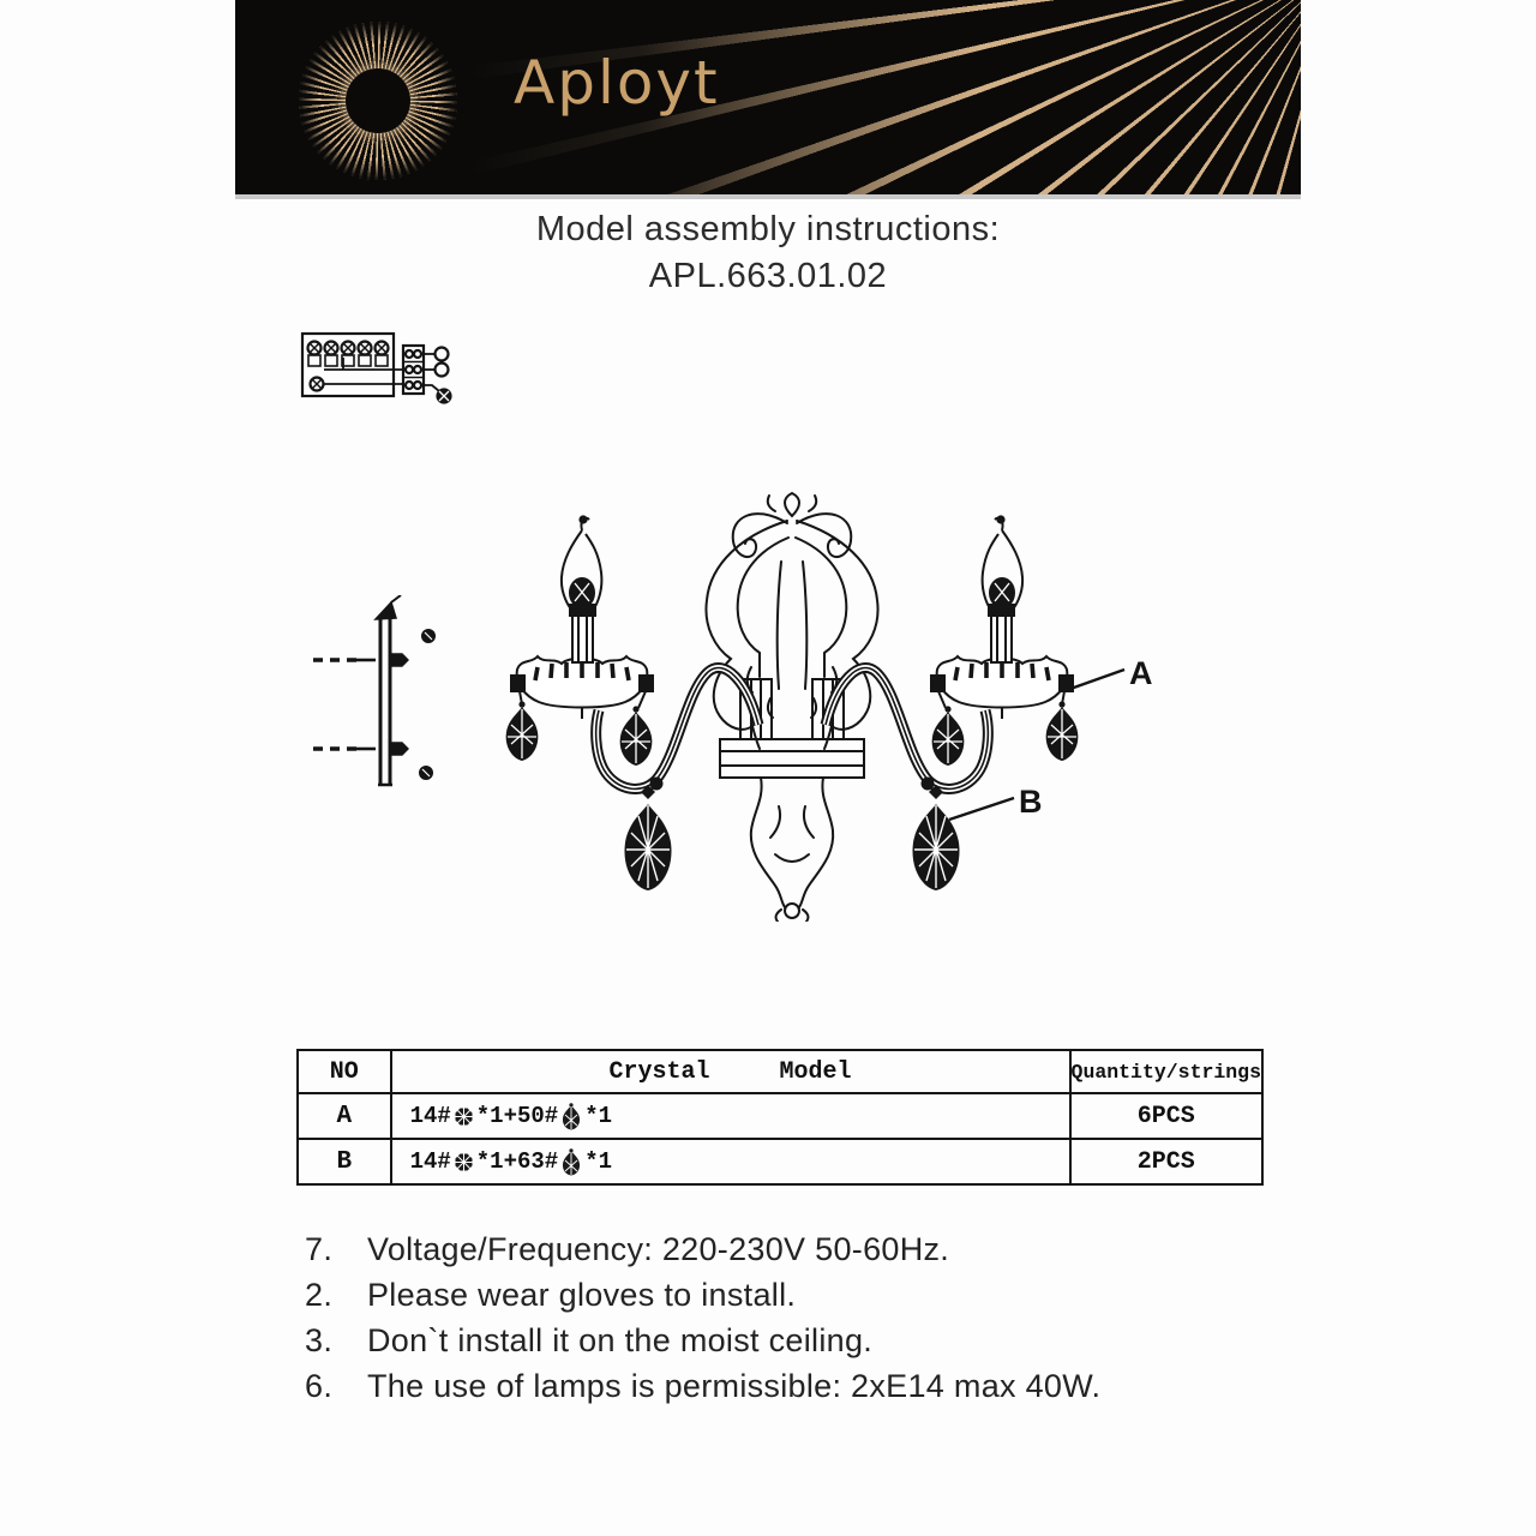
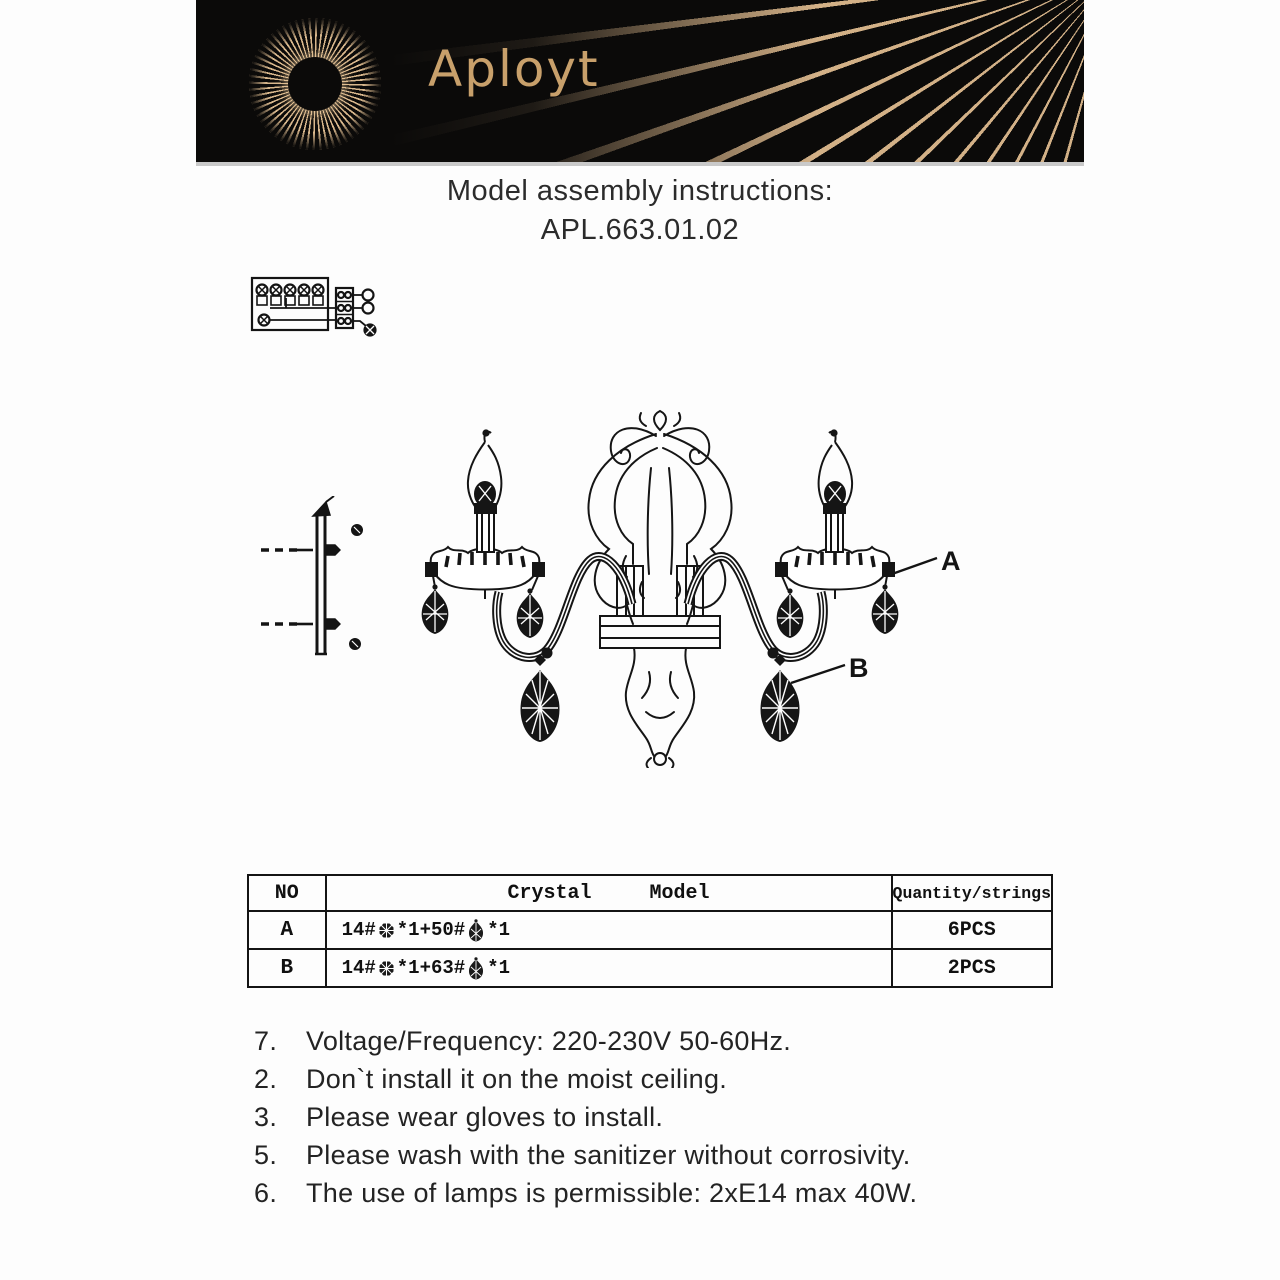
  Aployt
  Model assembly instructions:
  APL.663.01.02
  A
  B
  NO	Crystal Model	Quantity/strings
  A	14# *1+50# *1	6PCS
  B	14# *1+63# *1	2PCS
  7.
  Voltage/Frequency: 220-230V 50-60Hz.
  2.
- Please wear gloves to install.
+ Don`t install it on the moist ceiling.
  3.
- Don`t install it on the moist ceiling.
+ Please wear gloves to install.
+ 5.
+ Please wash with the sanitizer without corrosivity.
  6.
  The use of lamps is permissible: 2xE14 max 40W.
